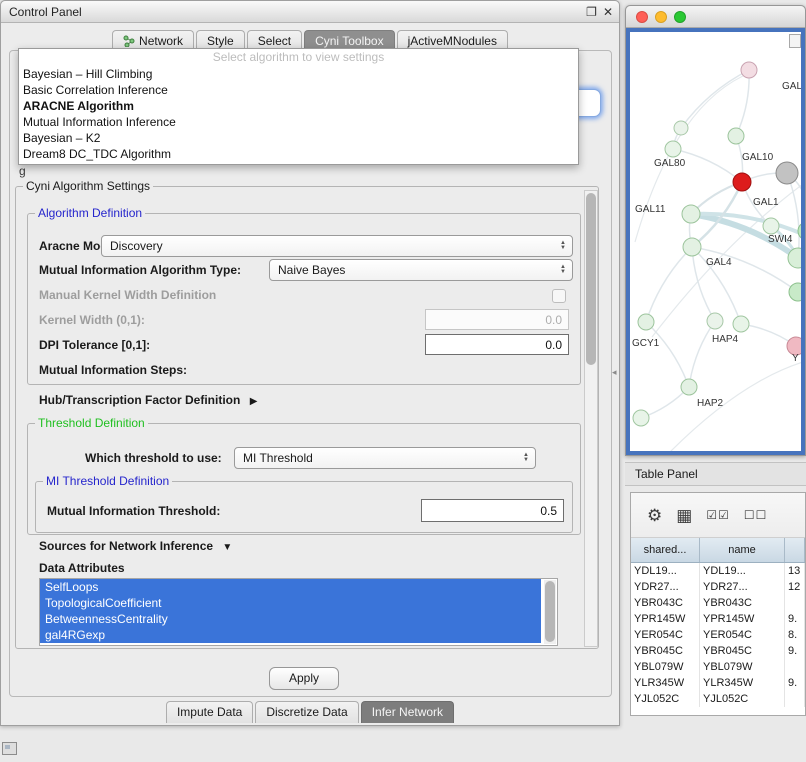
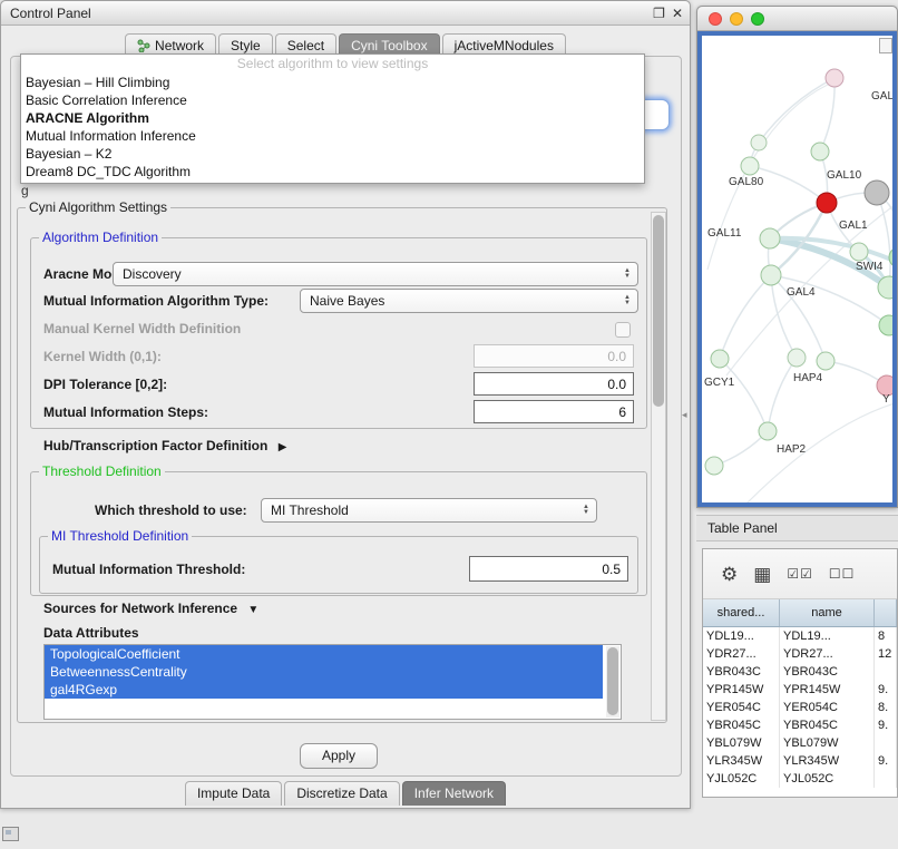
  Control Panel
  ❐
  ✕
  Network
  Style
  Select
  Cyni Toolbox
  jActiveMNodules
  g
  Select algorithm to view settings
  Bayesian – Hill Climbing
  Basic Correlation Inference
  ARACNE Algorithm
  Mutual Information Inference
  Bayesian – K2
  Dream8 DC_TDC Algorithm
  Cyni Algorithm Settings
  Algorithm Definition
  Aracne Mo
  Discovery
  Mutual Information Algorithm Type:
  Naive Bayes
  Manual Kernel Width Definition
  Kernel Width (0,1):
  0.0
- DPI Tolerance [0,1]:
+ DPI Tolerance [0,2]:
  0.0
  Mutual Information Steps:
+ 6
  Hub/Transcription Factor Definition ▶
  Threshold Definition
  Which threshold to use:
  MI Threshold
  MI Threshold Definition
  Mutual Information Threshold:
  0.5
  Sources for Network Inference ▼
  Data Attributes
- SelfLoops
  TopologicalCoefficient
  BetweennessCentrality
  gal4RGexp
  Apply
  Impute Data
  Discretize Data
  Infer Network
  GAL
  GAL80
  GAL10
  GAL11
  GAL1
  SWI4
  GAL4
  GCY1
  HAP4
  Y
  HAP2
  ◂
  Table Panel
  ⚙
  ▦
  ☑☑
  ☐☐
  shared...	name
- YDL19...	YDL19...	13
+ YDL19...	YDL19...	8
  YDR27...	YDR27...	12
  YBR043C	YBR043C
  YPR145W	YPR145W	9.
  YER054C	YER054C	8.
  YBR045C	YBR045C	9.
  YBL079W	YBL079W
  YLR345W	YLR345W	9.
  YJL052C	YJL052C
